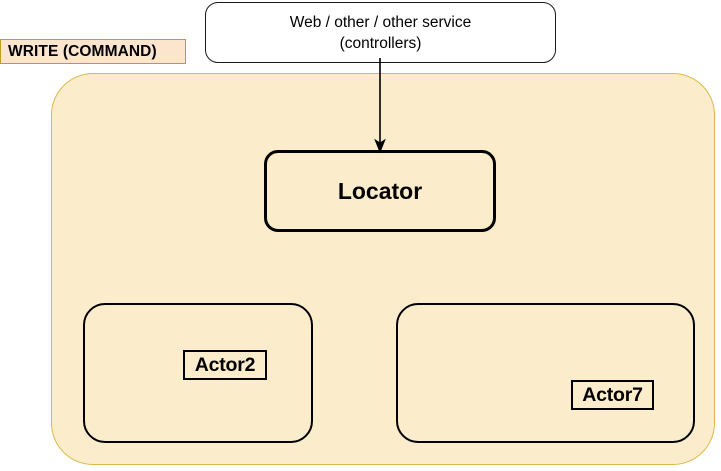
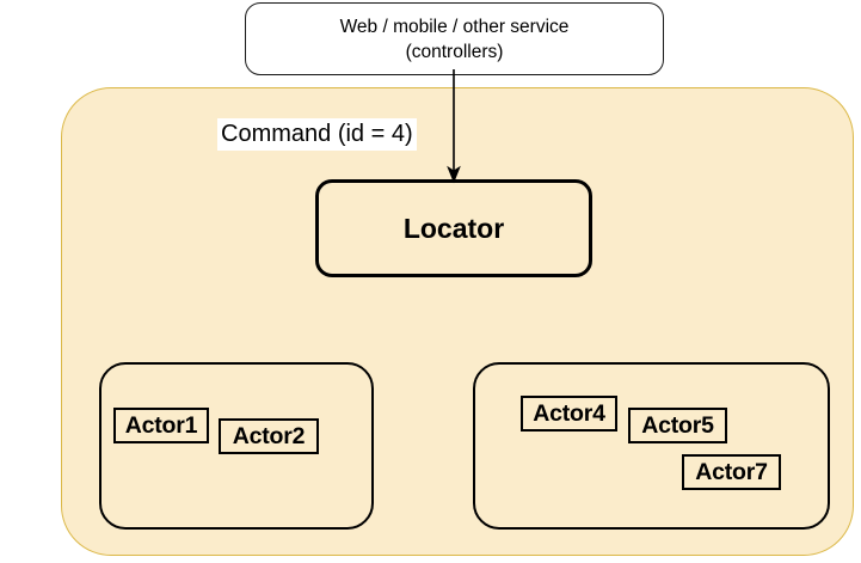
- WRITE (COMMAND)
- Web / other / other service
+ Web / mobile / other service
  (controllers)
+ Command (id = 4)
  Locator
+ Actor1
  Actor2
+ Actor4
+ Actor5
  Actor7
